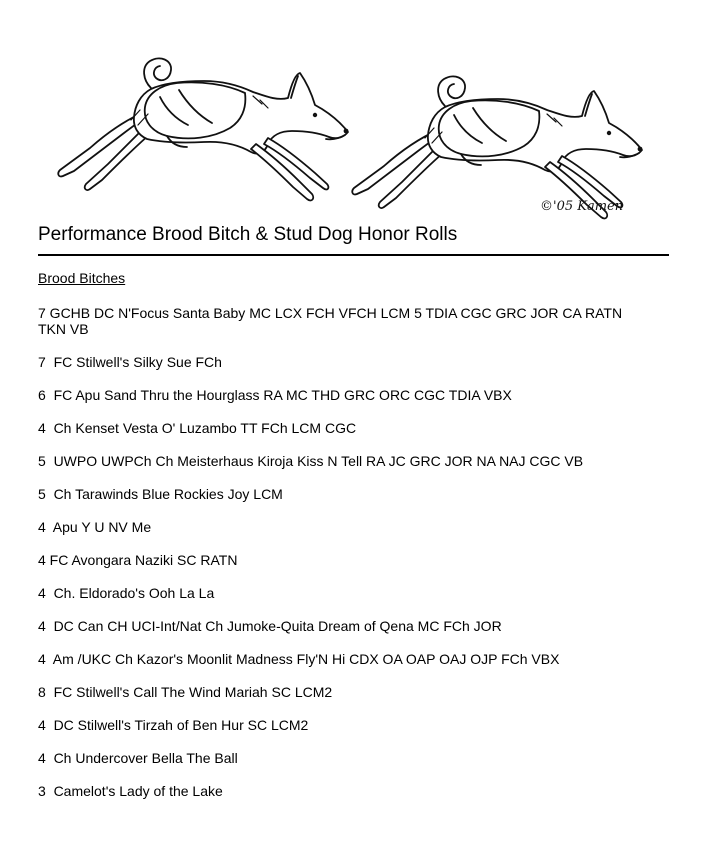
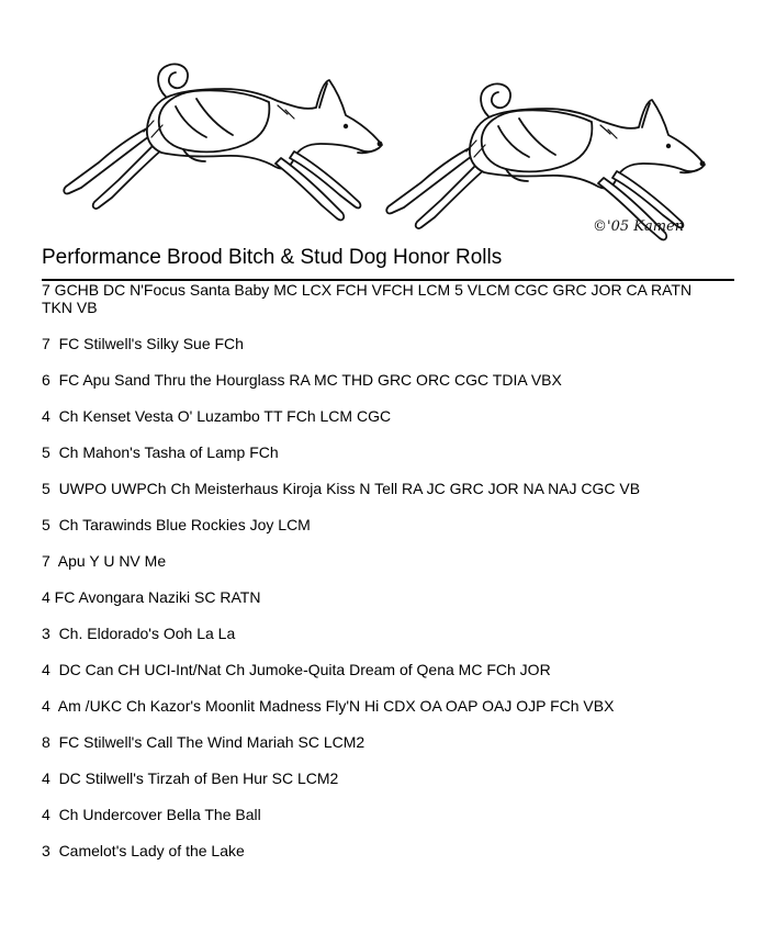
  ©'05 Kamen
  Performance Brood Bitch & Stud Dog Honor Rolls
- Brood Bitches
- 7 GCHB DC N'Focus Santa Baby MC LCX FCH VFCH LCM 5 TDIA CGC GRC JOR CA RATN TKN VB
+ 7 GCHB DC N'Focus Santa Baby MC LCX FCH VFCH LCM 5 VLCM CGC GRC JOR CA RATN TKN VB
  7 FC Stilwell's Silky Sue FCh
  6 FC Apu Sand Thru the Hourglass RA MC THD GRC ORC CGC TDIA VBX
  4 Ch Kenset Vesta O' Luzambo TT FCh LCM CGC
+ 5 Ch Mahon's Tasha of Lamp FCh
  5 UWPO UWPCh Ch Meisterhaus Kiroja Kiss N Tell RA JC GRC JOR NA NAJ CGC VB
  5 Ch Tarawinds Blue Rockies Joy LCM
- 4 Apu Y U NV Me
+ 7 Apu Y U NV Me
  4 FC Avongara Naziki SC RATN
- 4 Ch. Eldorado's Ooh La La
+ 3 Ch. Eldorado's Ooh La La
  4 DC Can CH UCI-Int/Nat Ch Jumoke-Quita Dream of Qena MC FCh JOR
  4 Am /UKC Ch Kazor's Moonlit Madness Fly'N Hi CDX OA OAP OAJ OJP FCh VBX
  8 FC Stilwell's Call The Wind Mariah SC LCM2
  4 DC Stilwell's Tirzah of Ben Hur SC LCM2
  4 Ch Undercover Bella The Ball
  3 Camelot's Lady of the Lake
